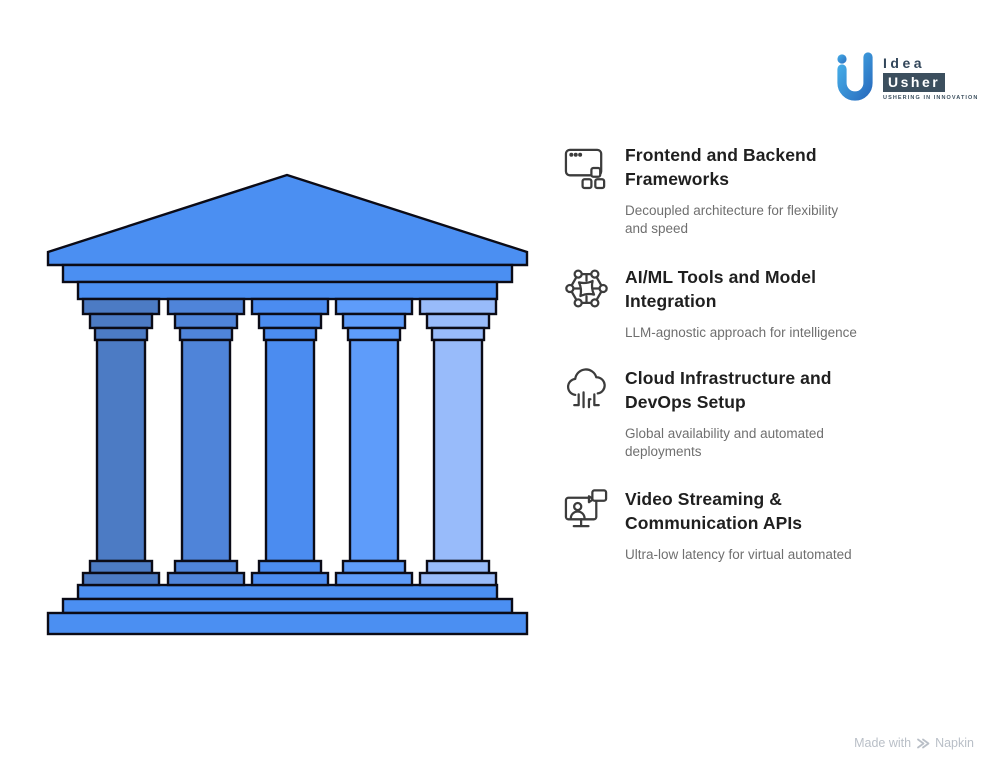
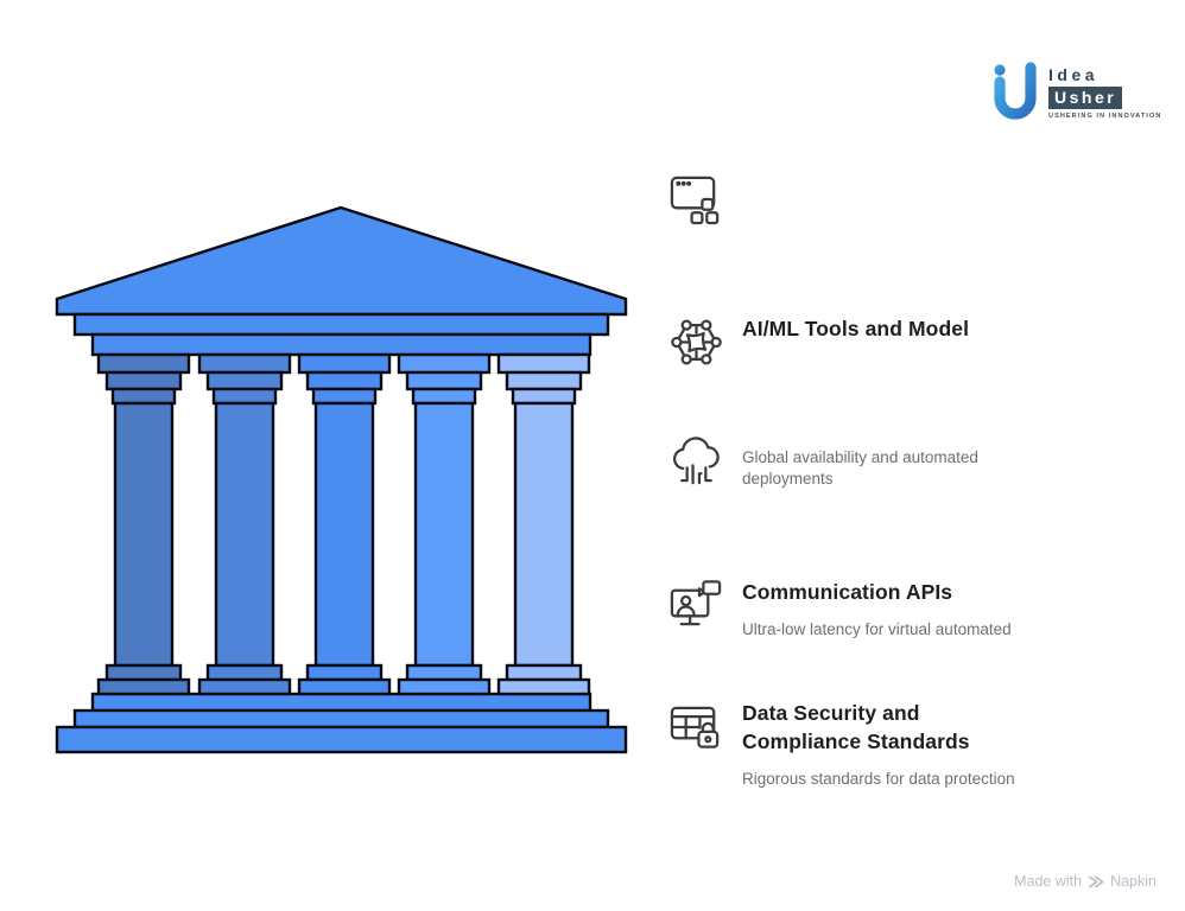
- Frontend and Backend
- Frameworks
- Decoupled architecture for flexibility
- and speed
  AI/ML Tools and Model
- Integration
- LLM-agnostic approach for intelligence
- Cloud Infrastructure and
- DevOps Setup
  Global availability and automated
  deployments
- Video Streaming &
  Communication APIs
  Ultra-low latency for virtual automated
+ Data Security and
+ Compliance Standards
+ Rigorous standards for data protection
  Idea
  Usher
  Made with
  Napkin
